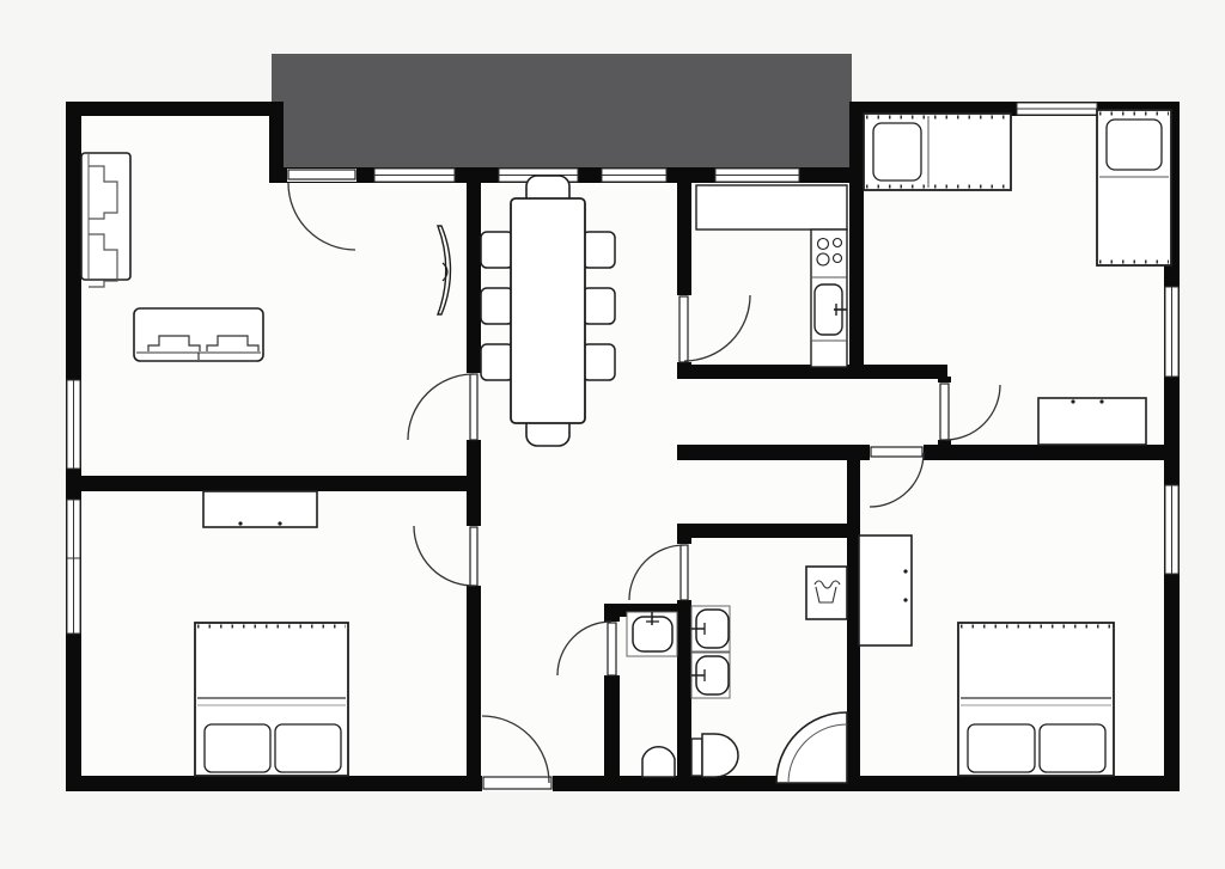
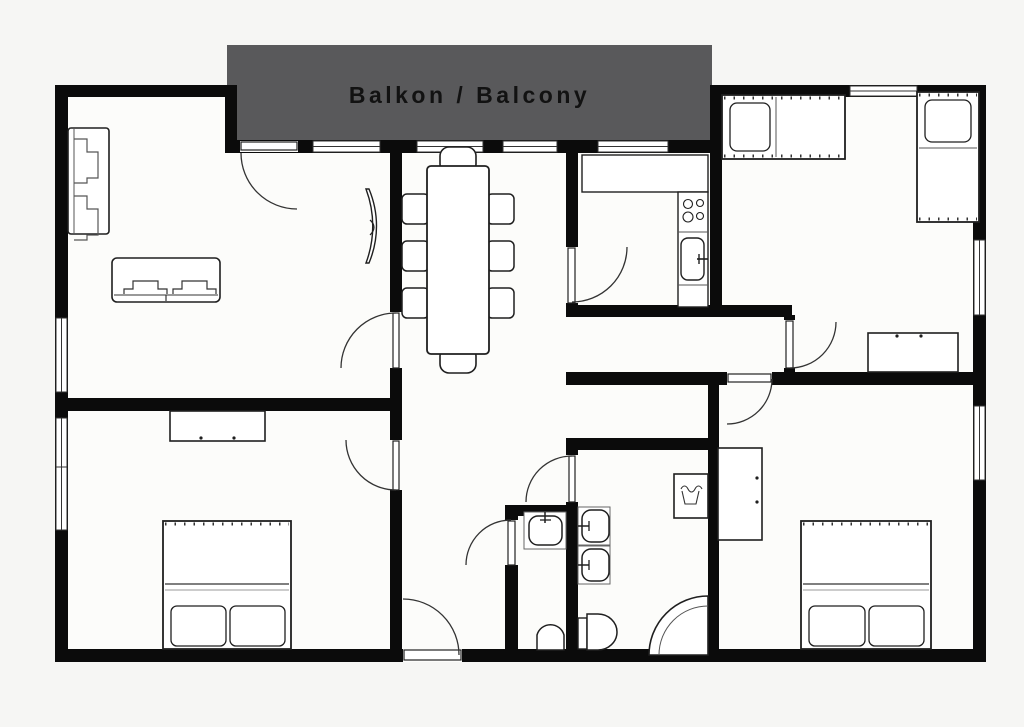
+ Balkon / Balcony
